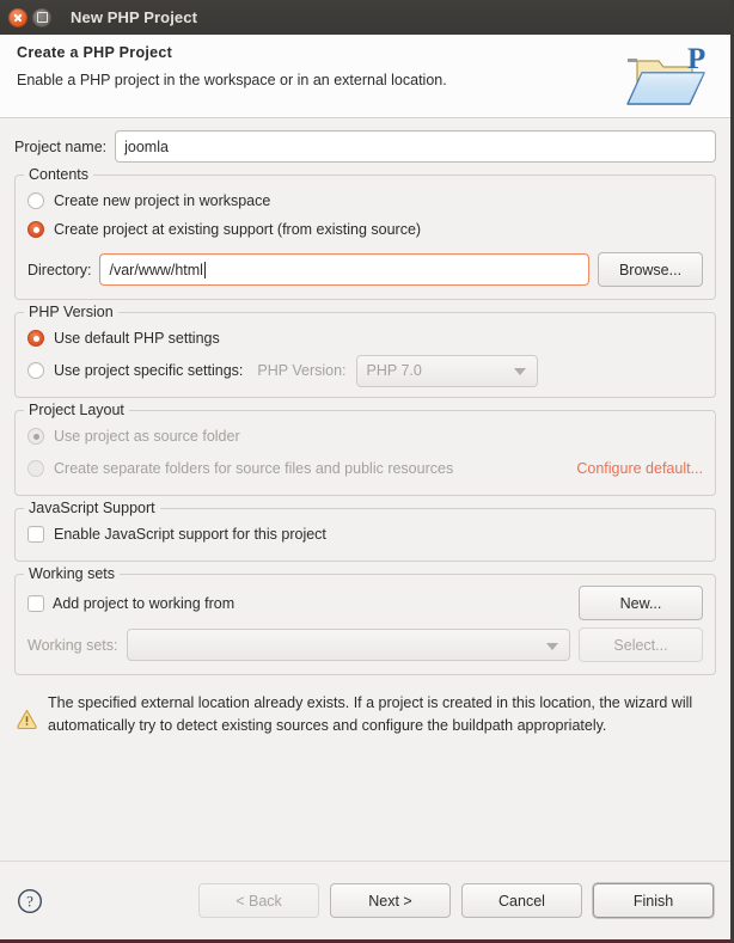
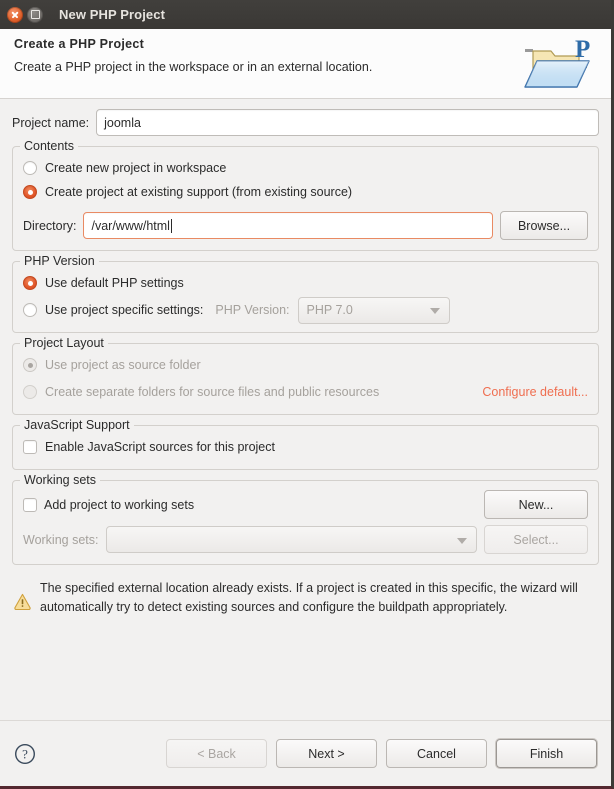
  New PHP Project
  Create a PHP Project
- Enable a PHP project in the workspace or in an external location.
+ Create a PHP project in the workspace or in an external location.
  P
  Project name:
  joomla
  Contents
  Create new project in workspace
  Create project at existing support (from existing source)
  Directory:
  /var/www/html
  Browse...
  PHP Version
  Use default PHP settings
  Use project specific settings:
  PHP Version:
  PHP 7.0
  Project Layout
  Use project as source folder
  Create separate folders for source files and public resources
  Configure default...
  JavaScript Support
- Enable JavaScript support for this project
+ Enable JavaScript sources for this project
  Working sets
- Add project to working from
+ Add project to working sets
  New...
  Working sets:
  Select...
- The specified external location already exists. If a project is created in this location, the wizard will automatically try to detect existing sources and configure the buildpath appropriately.
+ The specified external location already exists. If a project is created in this specific, the wizard will automatically try to detect existing sources and configure the buildpath appropriately.
  ?
  < Back
  Next >
  Cancel
  Finish
